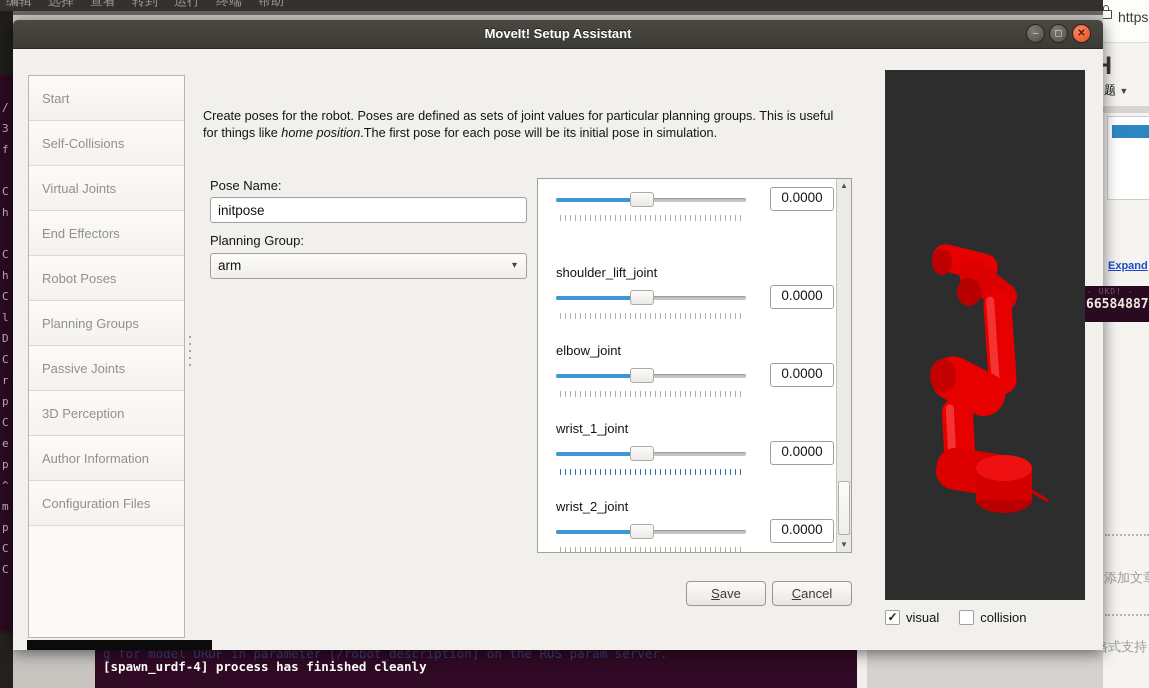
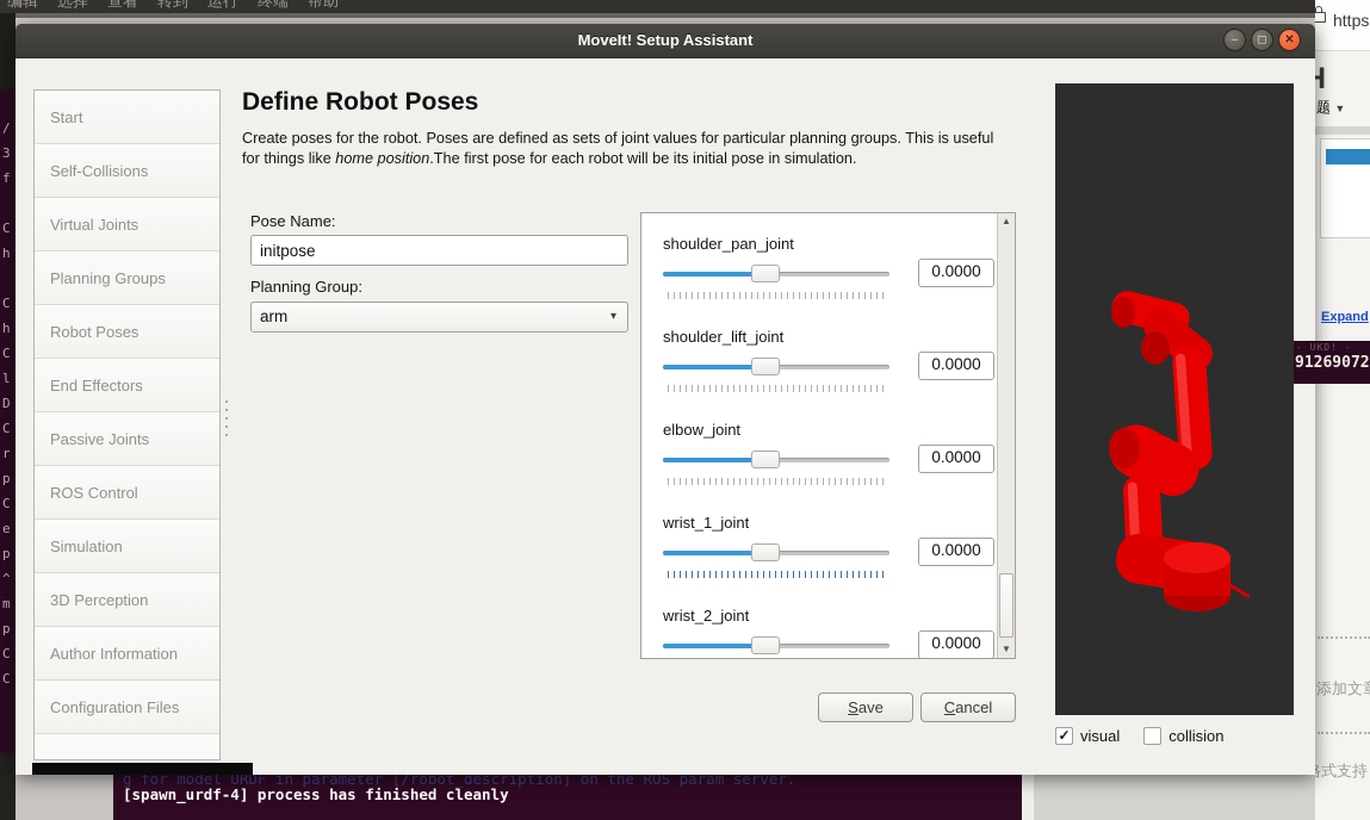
  编辑 选择 查看 转到 运行 终端 帮助
  /
  3
  f
  C
  h
  C
  h
  C
  l
  D
  C
  r
  p
  C
  e
  p
  ^
  m
  p
  C
  C
  https
  H
  题 ▼
  Expand
  添加文
  式支持
  - UKD! -
- 66584887
+ 91269072
  g for model URDF in parameter [/robot_description] on the ROS param server.
  [spawn_urdf-4] process has finished cleanly
  MoveIt! Setup Assistant
  –
  ◻
  ✕
  Start
  Self-Collisions
  Virtual Joints
- End Effectors
+ Planning Groups
  Robot Poses
- Planning Groups
+ End Effectors
  Passive Joints
+ ROS Control
+ Simulation
  3D Perception
  Author Information
  Configuration Files
+ Define Robot Poses
- Create poses for the robot. Poses are defined as sets of joint values for particular planning groups. This is useful for things like home position.The first pose for each pose will be its initial pose in simulation.
+ Create poses for the robot. Poses are defined as sets of joint values for particular planning groups. This is useful for things like home position.The first pose for each robot will be its initial pose in simulation.
  Pose Name:
  initpose
  Planning Group:
  arm
  ▾
+ shoulder_pan_joint
  0.0000
  shoulder_lift_joint
  0.0000
  elbow_joint
  0.0000
  wrist_1_joint
  0.0000
  wrist_2_joint
  0.0000
  ▲
  ▼
  Save
  Cancel
  visual
  collision
